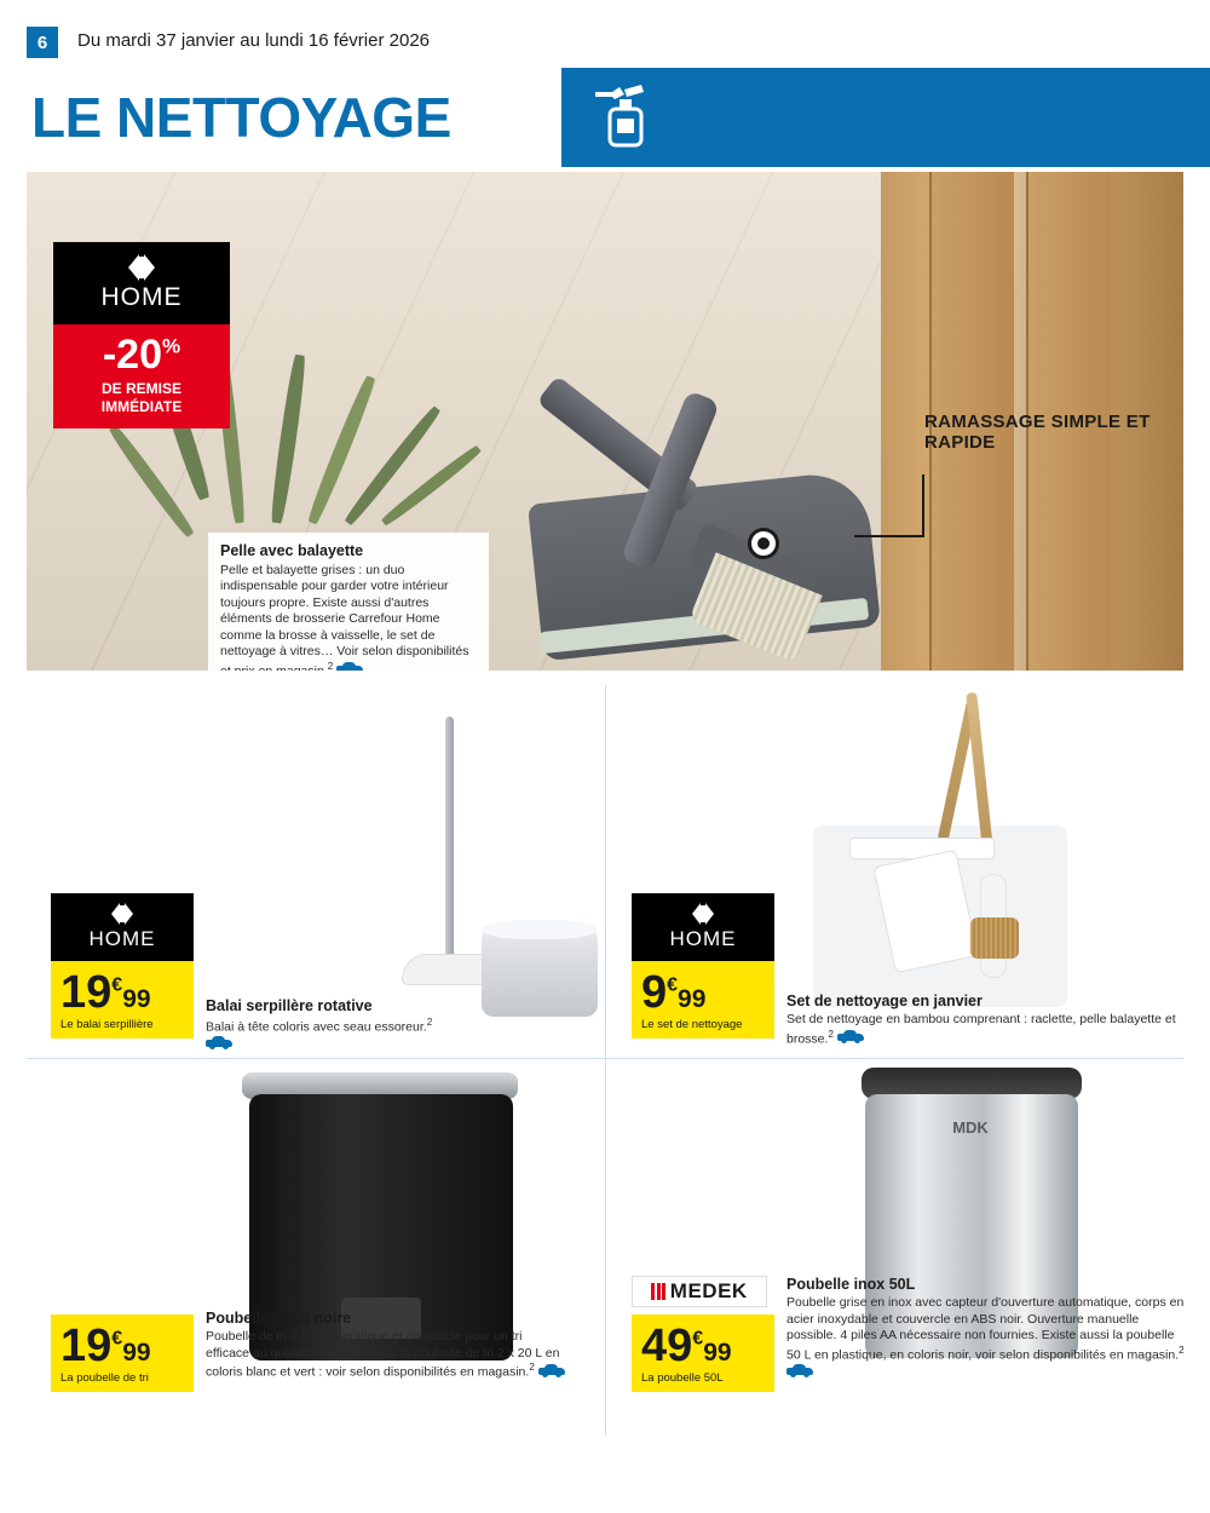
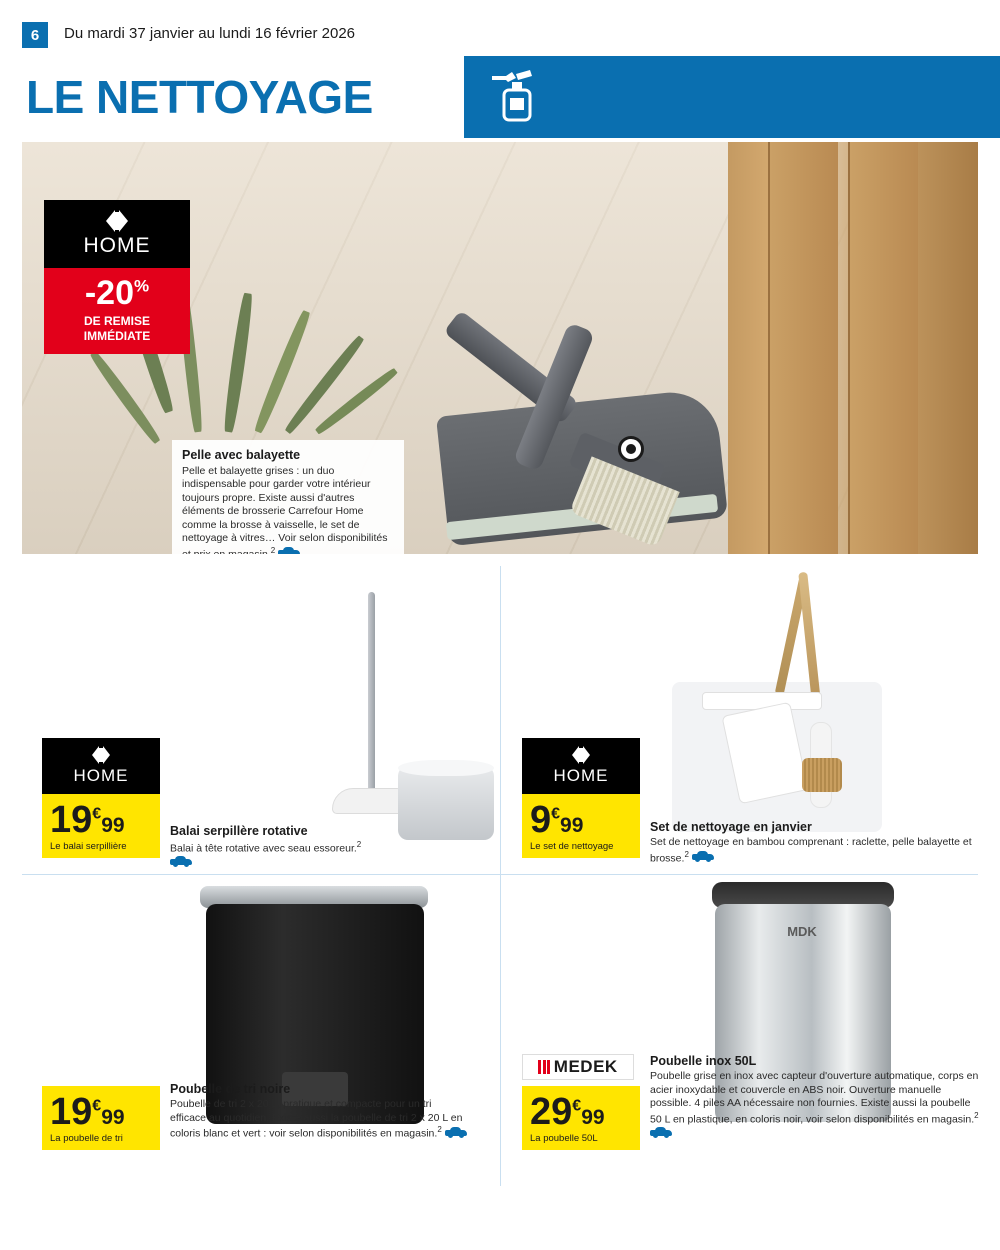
  6
  Du mardi 37 janvier au lundi 16 février 2026
  LE NETTOYAGE
- RAMASSAGE SIMPLE ET RAPIDE
  HOME
  -20%
  DE REMISE
  IMMÉDIATE
  Pelle avec balayette
  Pelle et balayette grises : un duo indispensable pour garder votre intérieur toujours propre. Existe aussi d'autres éléments de brosserie Carrefour Home comme la brosse à vaisselle, le set de nettoyage à vitres… Voir selon disponibilités2
  HOME
  19€99
  Le balai serpillière
  Balai serpillère rotative
- Balai à tête coloris avec seau essoreur.2
+ Balai à tête rotative avec seau essoreur.2
  HOME
  9€99
  Le set de nettoyage
  Set de nettoyage en janvier
  Set de nettoyage en bambou comprenant : raclette, pelle balayette et brosse.2
  19€99
  La poubelle de tri
  Poubelle de tri noire
  Poubelle de tri 2 x 20 L, pratique et compacte pour un tri efficace au quotidien. Existe aussi la poubelle de tri 2 x 20 L en coloris blanc et vert : voir selon disponibilités en magasin.2
  MDK
- 49€99
+ 29€99
  La poubelle 50L
  MEDEK
  Poubelle inox 50L
  Poubelle grise en inox avec capteur d'ouverture automatique, corps en acier inoxydable et couvercle en ABS noir. Ouverture manuelle possible. 4 piles AA nécessaire non fournies. Existe aussi la poubelle 50 L en plastique, en coloris noir, voir selon disponibilités en magasin.2
